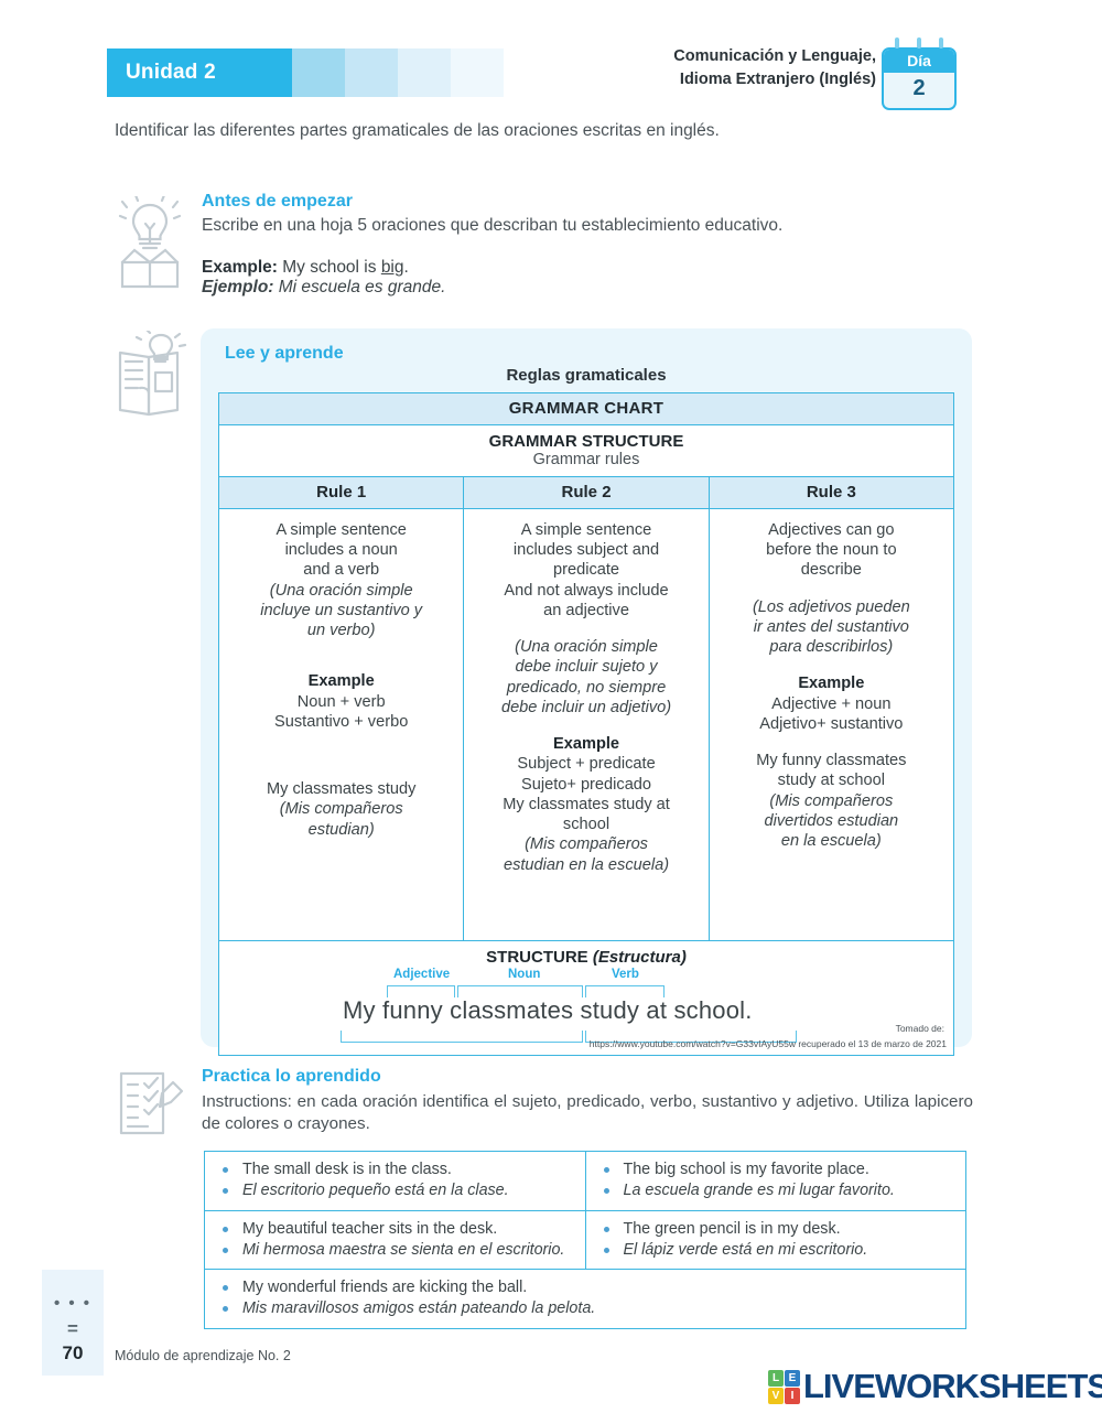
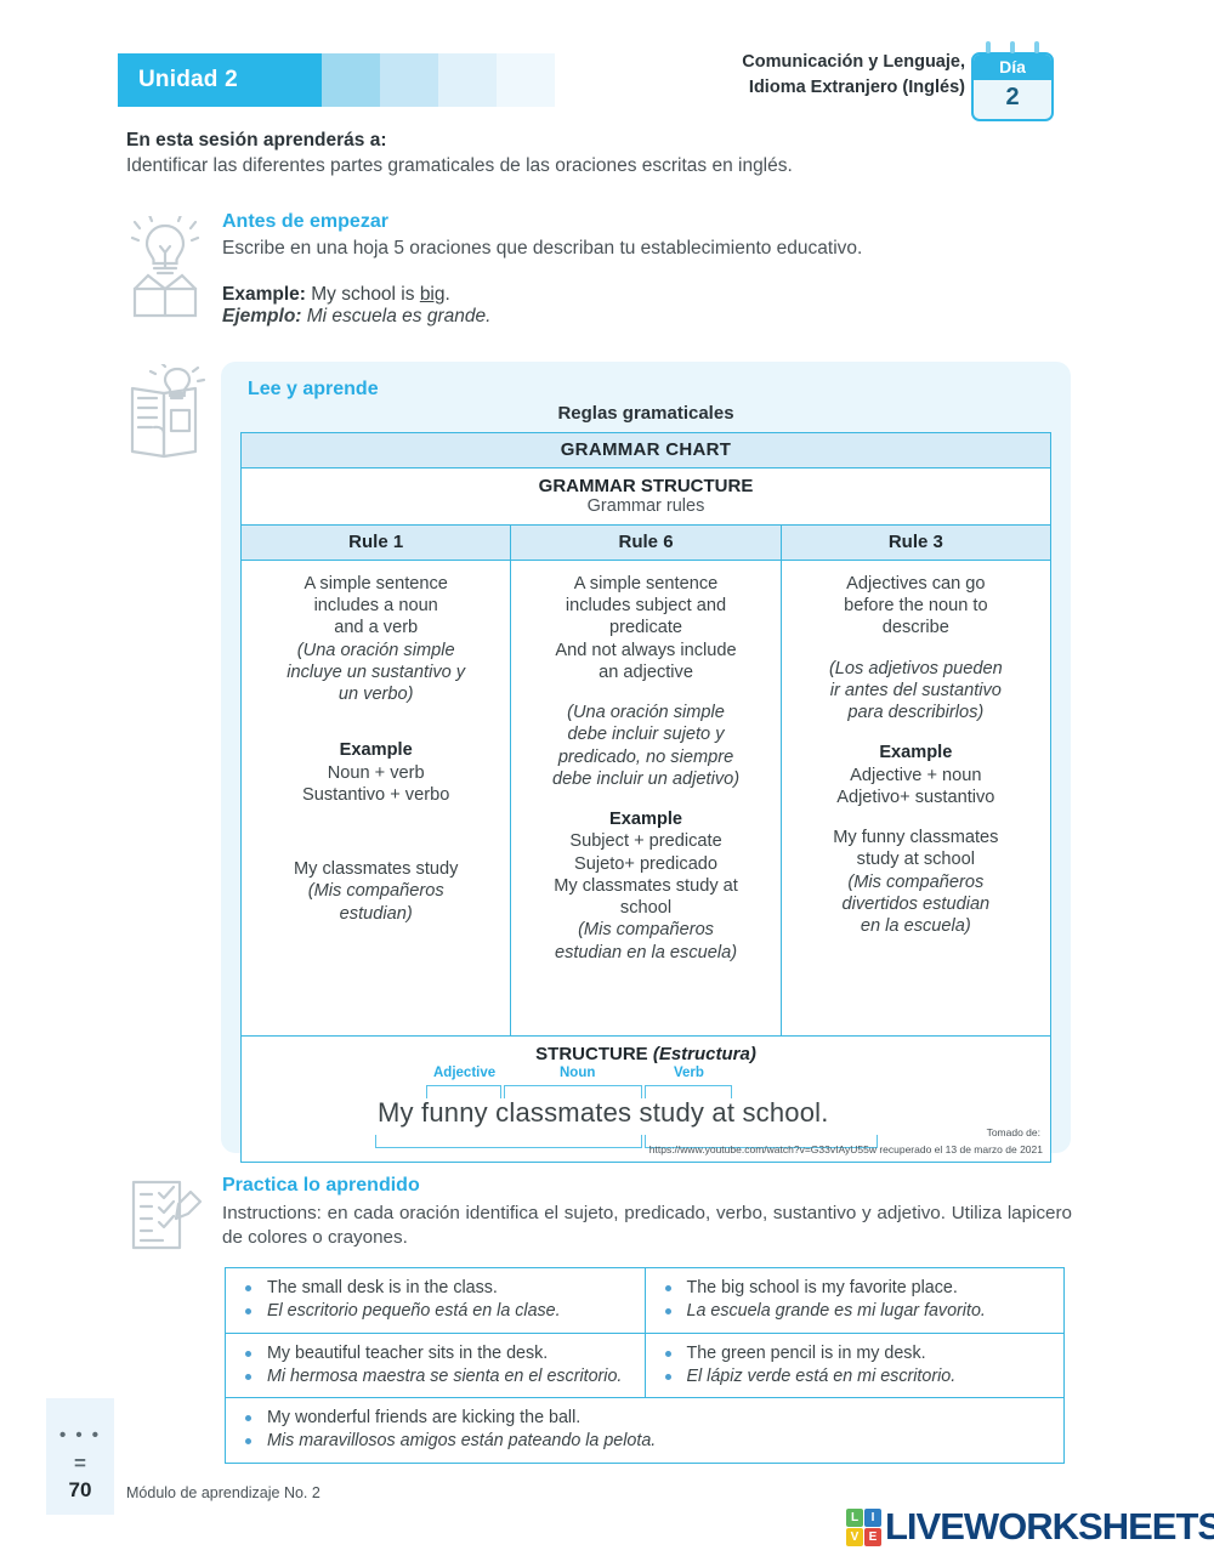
  Unidad 2
  Comunicación y Lenguaje,
  Idioma Extranjero (Inglés)
  Día
  2
+ En esta sesión aprenderás a:
  Identificar las diferentes partes gramaticales de las oraciones escritas en inglés.
  Antes de empezar
  Escribe en una hoja 5 oraciones que describan tu establecimiento educativo.
  Example: My school is big.
  Ejemplo: Mi escuela es grande.
  Lee y aprende
  Reglas gramaticales
  GRAMMAR CHART
  GRAMMAR STRUCTURE Grammar rules
- Rule 1	Rule 2	Rule 3
+ Rule 1	Rule 6	Rule 3
  A simple sentence includes a noun and a verb (Una oración simple incluye un sustantivo y un verbo) Example Noun + verb Sustantivo + verbo My classmates study (Mis compañeros estudian)	A simple sentence includes subject and predicate And not always include an adjective (Una oración simple debe incluir sujeto y predicado, no siempre debe incluir un adjetivo) Example Subject + predicate Sujeto+ predicado My classmates study at school (Mis compañeros estudian en la escuela)	Adjectives can go before the noun to describe (Los adjetivos pueden ir antes del sustantivo para describirlos) Example Adjective + noun Adjetivo+ sustantivo My funny classmates study at school (Mis compañeros divertidos estudian en la escuela)
  STRUCTURE (Estructura) Adjective Noun Verb My funny classmates study at school. Tomado de: https://www.youtube.com/watch?v=G33vIAyU55w recuperado el 13 de marzo de 2021
  Practica lo aprendido
  Instructions: en cada oración identifica el sujeto, predicado, verbo, sustantivo y adjetivo. Utiliza lapicero de colores o crayones.
  The small desk is in the class. El escritorio pequeño está en la clase.	The big school is my favorite place. La escuela grande es mi lugar favorito.
  My beautiful teacher sits in the desk. Mi hermosa maestra se sienta en el escritorio.	The green pencil is in my desk. El lápiz verde está en mi escritorio.
  My wonderful friends are kicking the ball. Mis maravillosos amigos están pateando la pelota.
  • • •
  =
  70
  Módulo de aprendizaje No. 2
  L
- E
+ I
  V
- I
+ E
  LIVEWORKSHEETS
